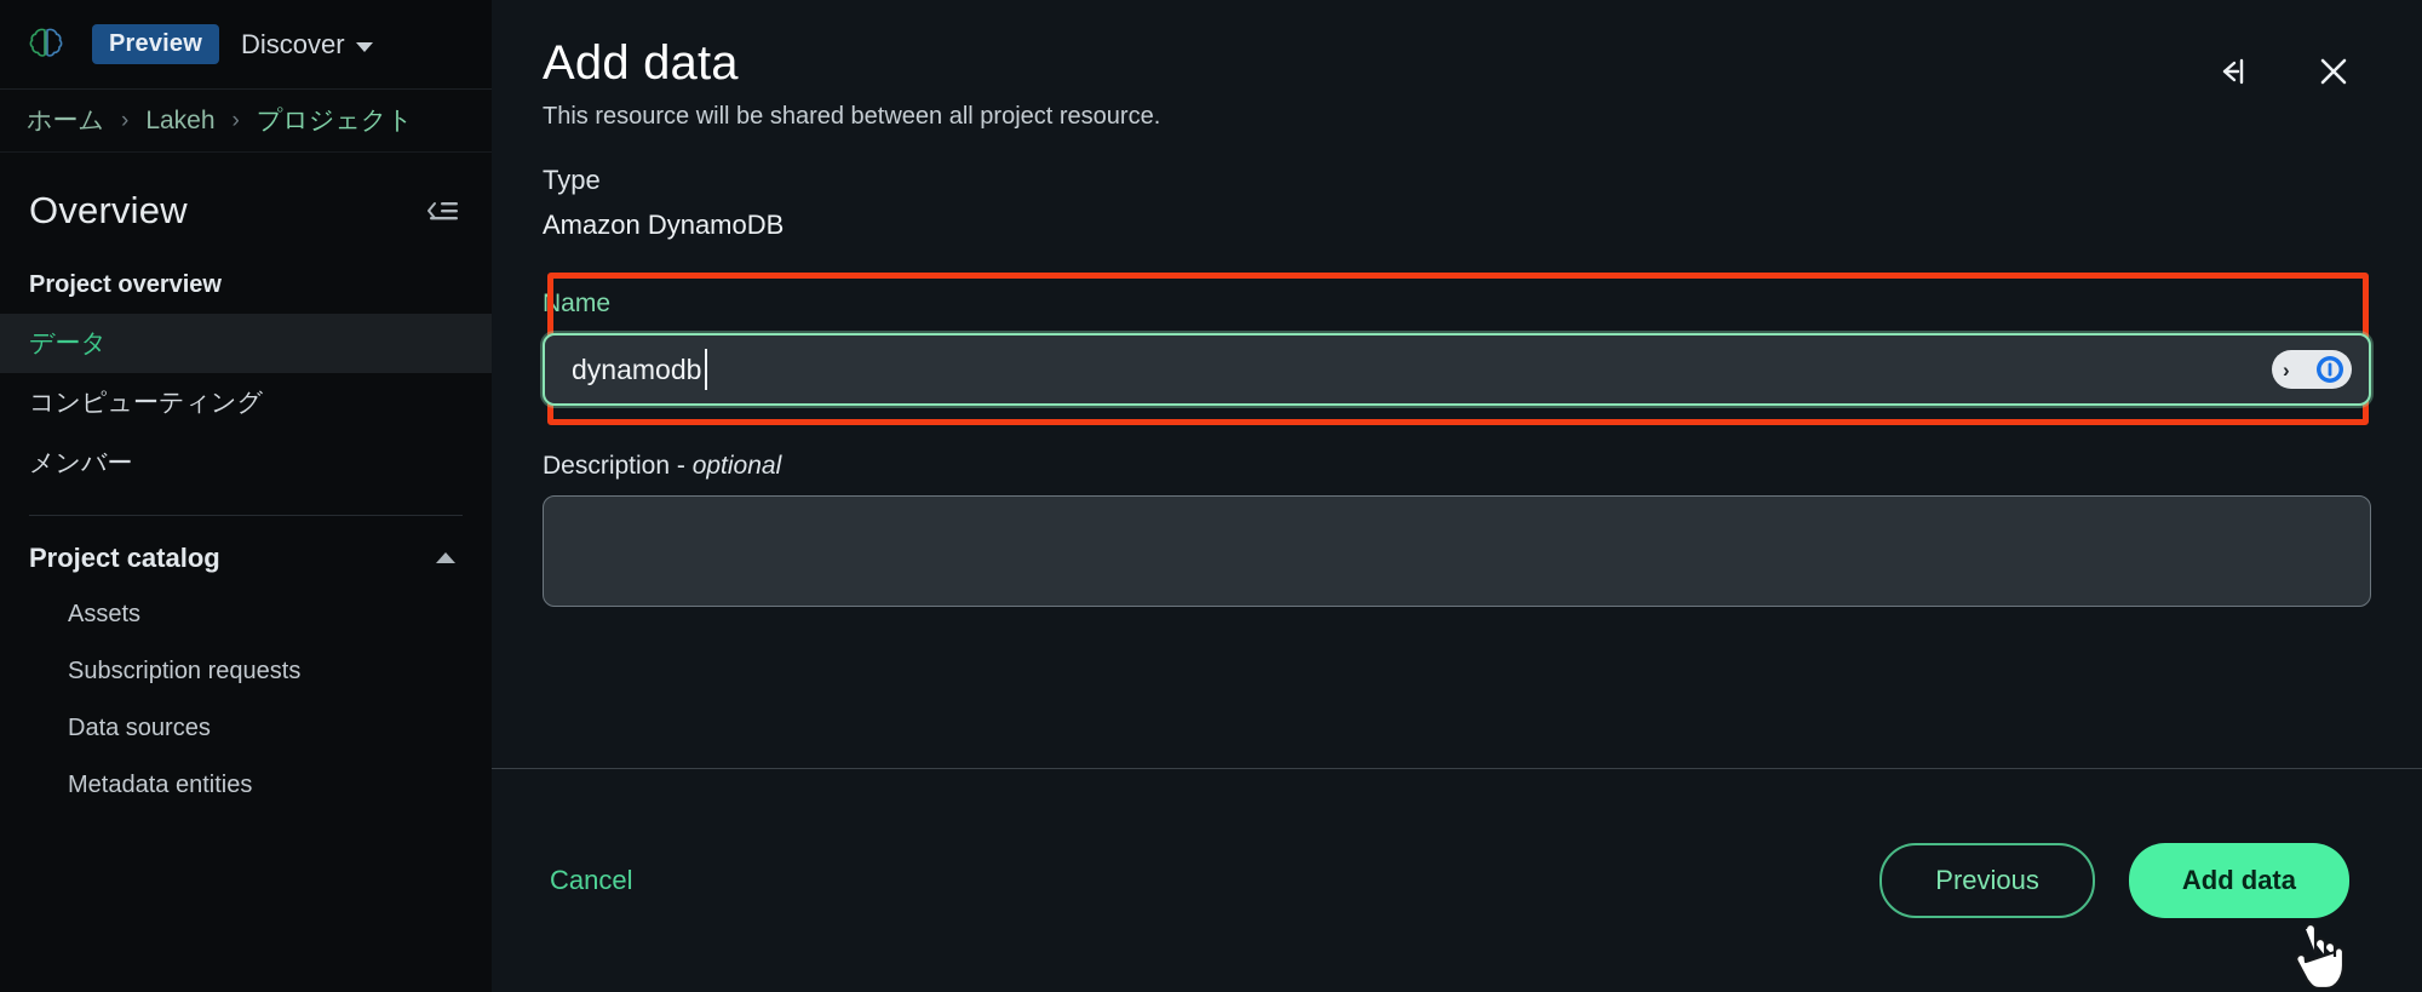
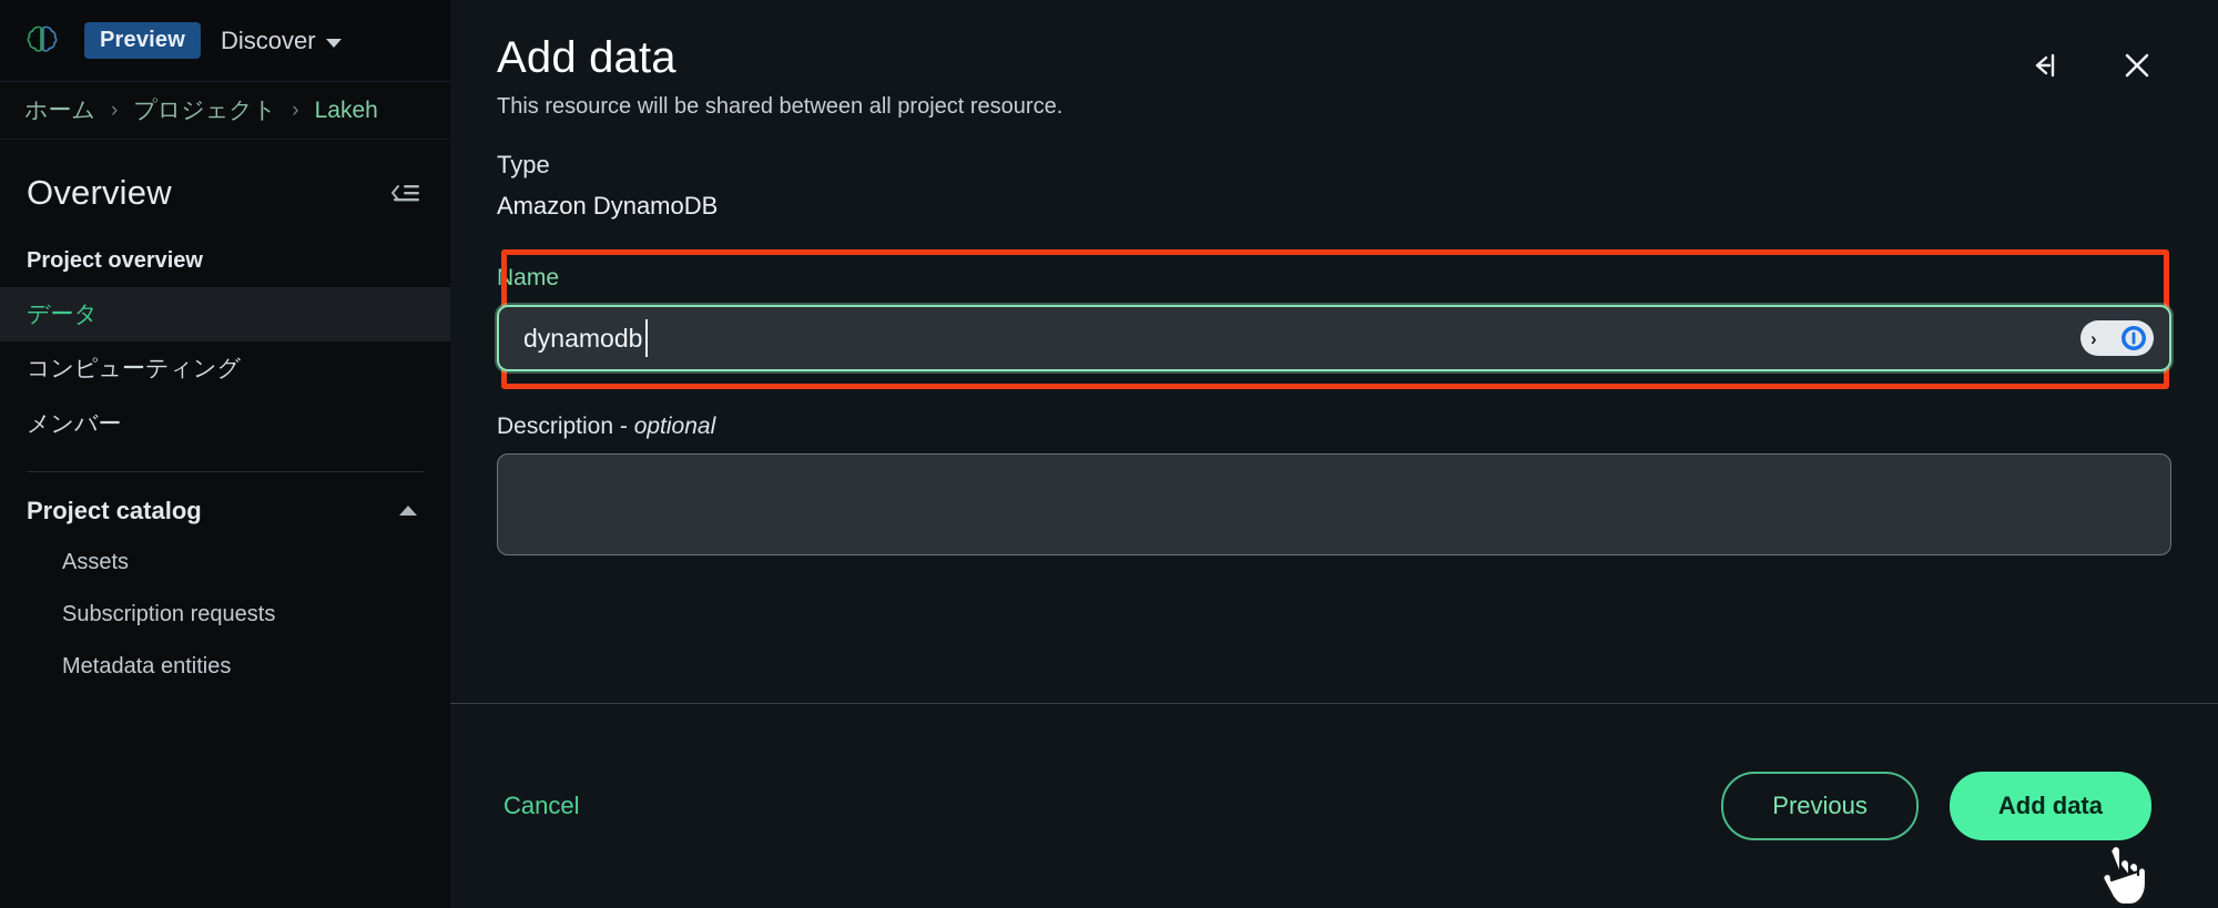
  Preview
  Discover
  ホーム
  ›
- Lakeh
+ プロジェクト
  ›
- プロジェクト
+ Lakeh
  Overview
  Project overview
  データ
  コンピューティング
  メンバー
  Project catalog
  Assets
  Subscription requests
- Data sources
  Metadata entities
  Add data
  This resource will be shared between all project resource.
  Type
  Amazon DynamoDB
  Name
  dynamodb
  ›
  Description - optional
  Cancel
  Previous
  Add data
